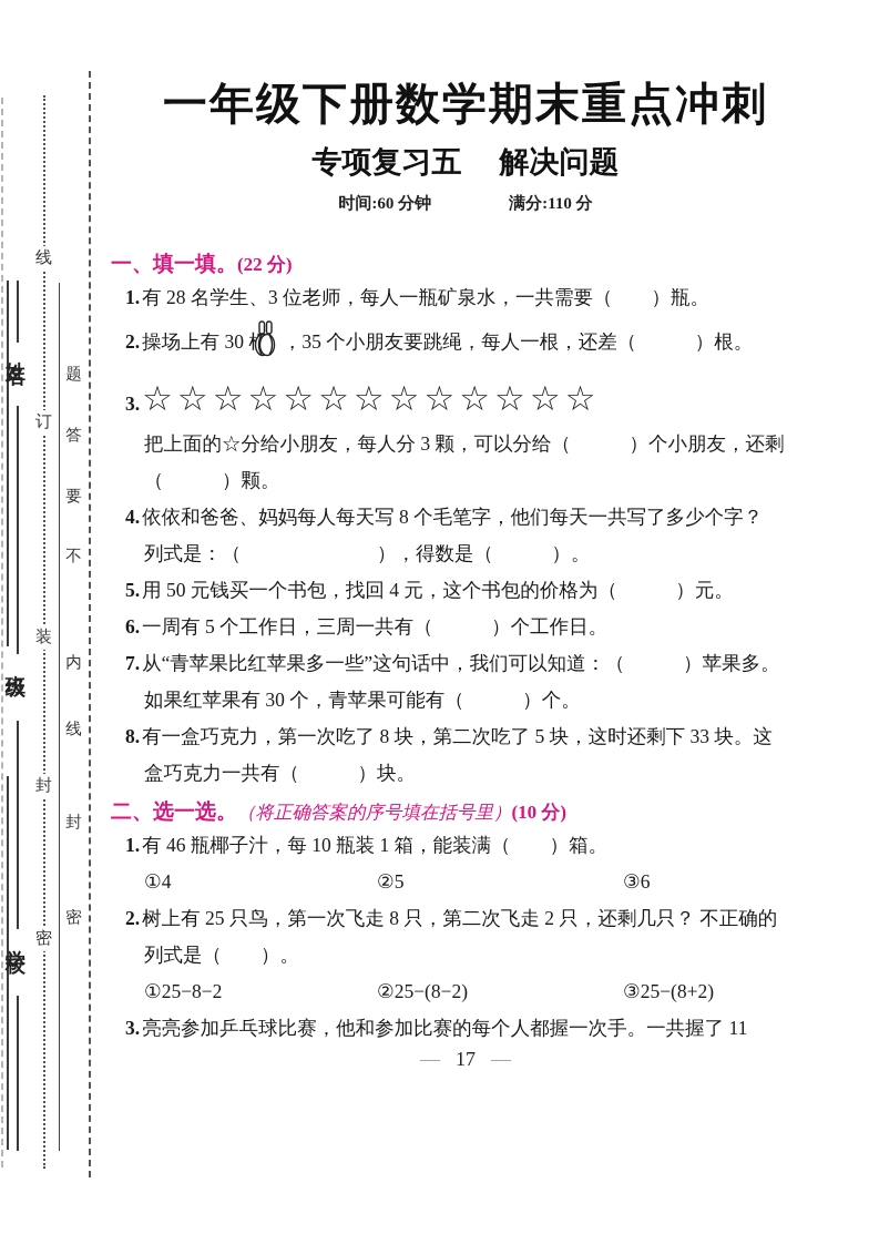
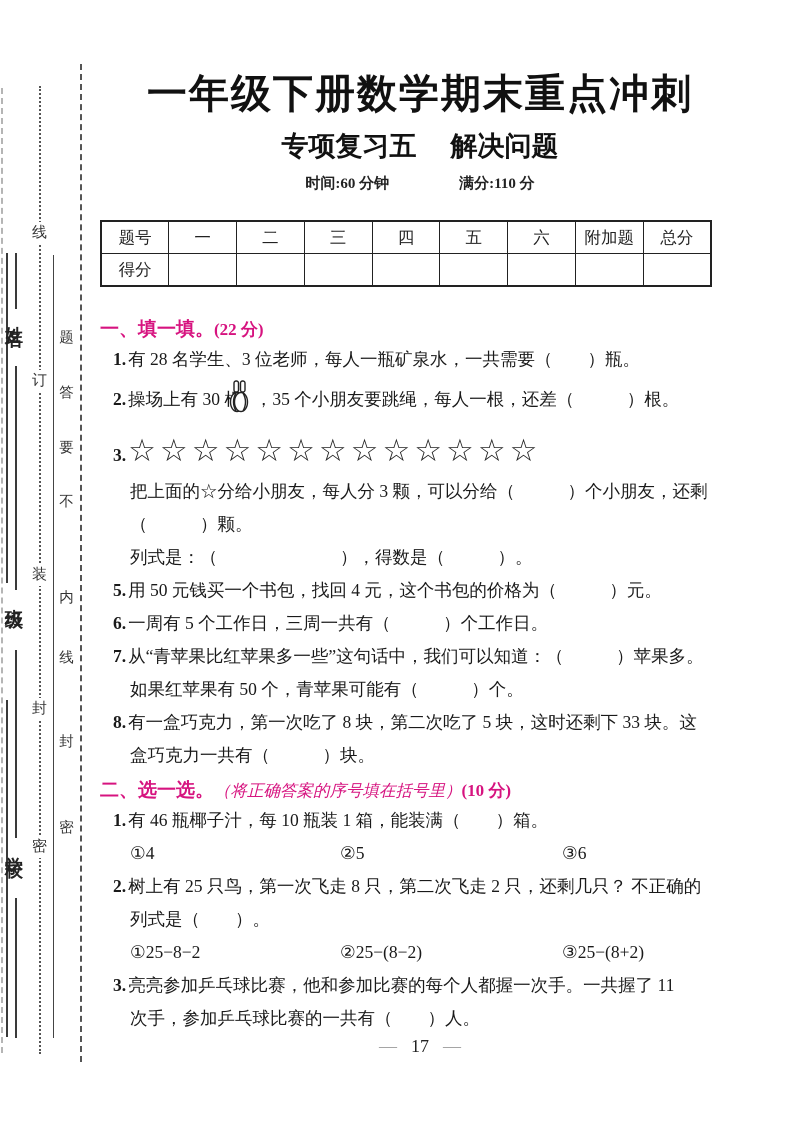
  线
  订
  装
  封
  密
  题
  答
  要
  不
  内
  线
  封
  密
  一年级下册数学期末重点冲刺
  专项复习五 解决问题
  时间:60 分钟 满分:110 分
+ 题号	一	二	三	四	五	六	附加题	总分
+ 得分
  一、填一填。(22 分)
  1.有 28 名学生、3 位老师，每人一瓶矿泉水，一共需要（ ）瓶。
  2.操场上有 30 ，35 个小朋友要跳绳，每人一根，还差（ ）根。
  3.☆☆☆☆☆☆☆☆☆☆☆☆☆
  把上面的☆分给小朋友，每人分 3 颗，可以分给（ ）个小朋友，还剩
  （ ）颗。
- 4.依依和爸爸、妈妈每人每天写 8 个毛笔字，他们每天一共写了多少个字？
  列式是：（ ），得数是（ ）。
  5.用 50 元钱买一个书包，找回 4 元，这个书包的价格为（ ）元。
  6.一周有 5 个工作日，三周一共有（ ）个工作日。
  7.从“青苹果比红苹果多一些”这句话中，我们可以知道：（ ）苹果多。
- 如果红苹果有 30 个，青苹果可能有（ ）个。
+ 如果红苹果有 50 个，青苹果可能有（ ）个。
  8.有一盒巧克力，第一次吃了 8 块，第二次吃了 5 块，这时还剩下 33 块。这
  盒巧克力一共有（ ）块。
  二、选一选。（将正确答案的序号填在括号里）(10 分)
  1.有 46 瓶椰子汁，每 10 瓶装 1 箱，能装满（ ）箱。
  ①4
  ②5
  ③6
  2.树上有 25 只鸟，第一次飞走 8 只，第二次飞走 2 只，还剩几只？ 不正确的
  列式是（ ）。
  ①25−8−2
  ②25−(8−2)
  ③25−(8+2)
  3.亮亮参加乒乓球比赛，他和参加比赛的每个人都握一次手。一共握了 11
+ 次手，参加乒乓球比赛的一共有（ ）人。
  — 17 —
